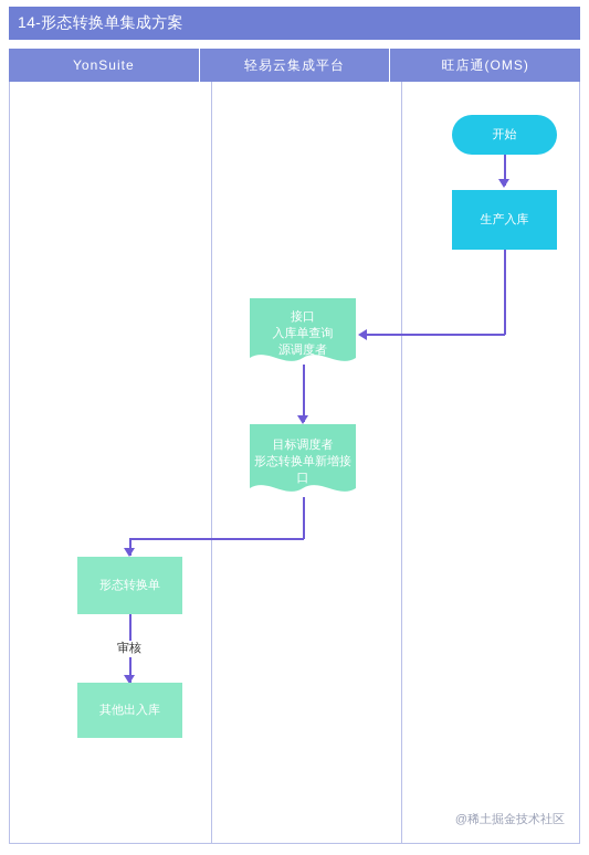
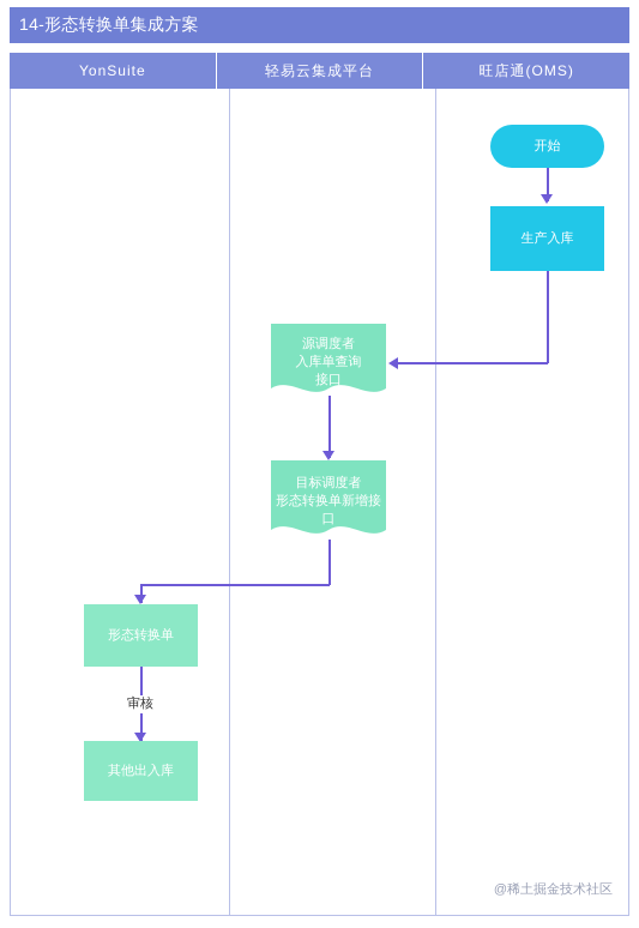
  14-形态转换单集成方案
  YonSuite
  轻易云集成平台
  旺店通(OMS)
  开始
  生产入库
- 接口
+ 源调度者
  入库单查询
- 源调度者
+ 接口
  目标调度者
  形态转换单新增接
  口
  形态转换单
  审核
  其他出入库
  @稀土掘金技术社区
